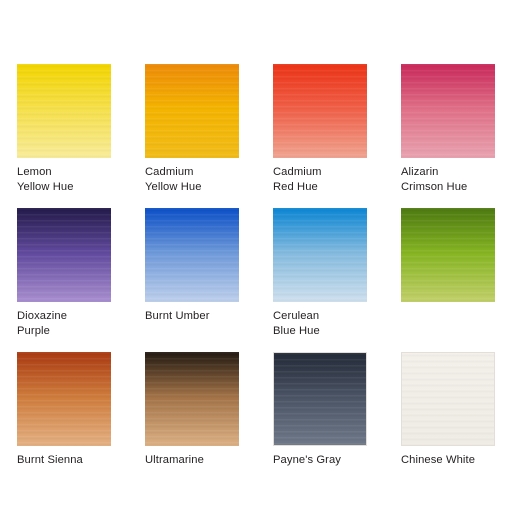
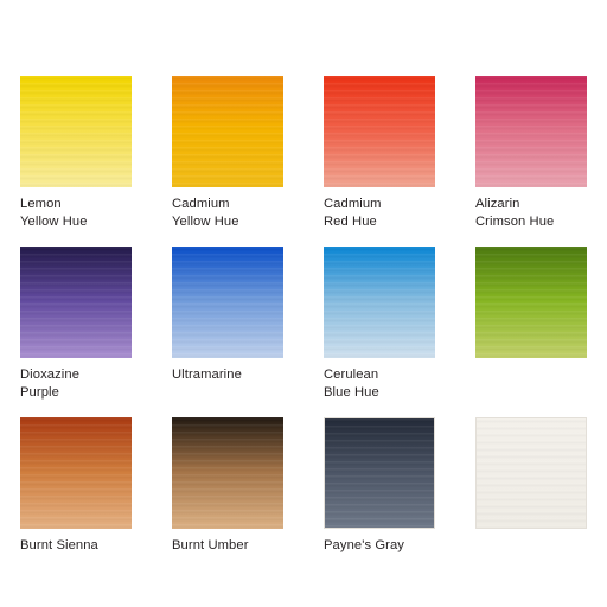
  Lemon
  Yellow Hue
  Cadmium
  Yellow Hue
  Cadmium
  Red Hue
  Alizarin
  Crimson Hue
  Dioxazine
  Purple
- Burnt Umber
+ Ultramarine
  Cerulean
  Blue Hue
  Burnt Sienna
- Ultramarine
+ Burnt Umber
  Payne's Gray
- Chinese White
